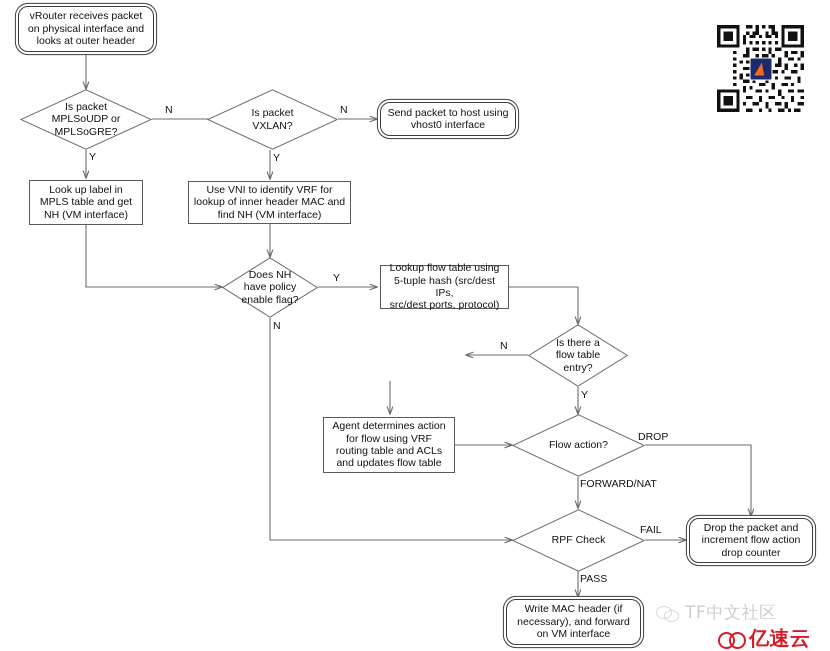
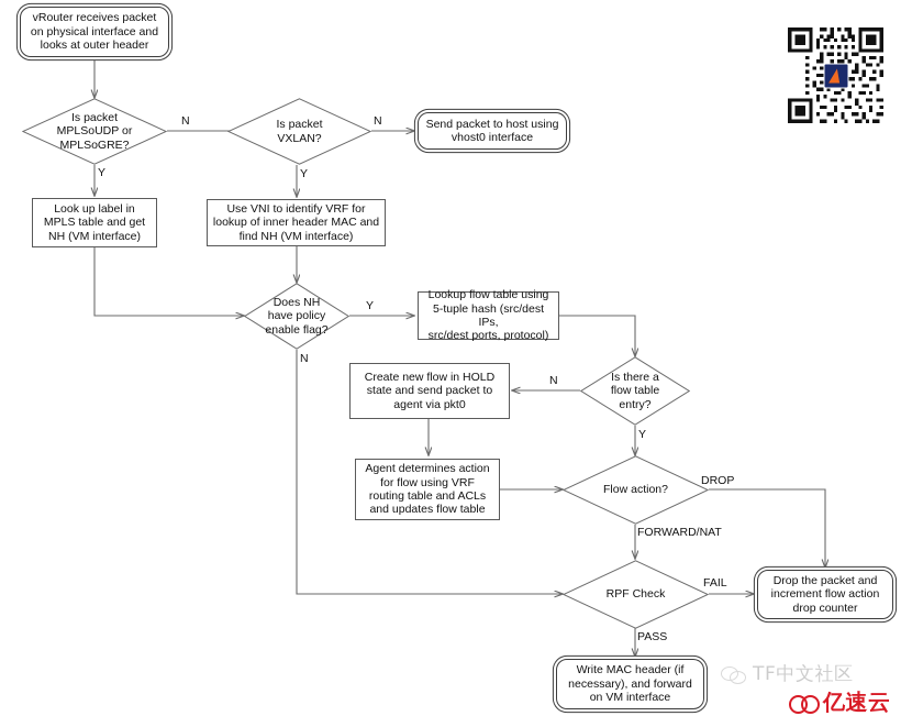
  vRouter receives packet
  on physical interface and
  looks at outer header
  Is packet
  MPLSoUDP or
  MPLSoGRE?
  Is packet
  VXLAN?
  Send packet to host using
  vhost0 interface
  Look up label in
  MPLS table and get
  NH (VM interface)
  Use VNI to identify VRF for
  lookup of inner header MAC and
  find NH (VM interface)
  Does NH
  have policy
  enable flag?
  Lookup flow table using
  5-tuple hash (src/dest IPs,
  src/dest ports, protocol)
  Is there a
  flow table
  entry?
+ Create new flow in HOLD
+ state and send packet to
+ agent via pkt0
  Agent determines action
  for flow using VRF
  routing table and ACLs
  and updates flow table
  Flow action?
  RPF Check
  Drop the packet and
  increment flow action
  drop counter
  Write MAC header (if
  necessary), and forward
  on VM interface
  N
  Y
  N
  Y
  Y
  N
  N
  Y
  DROP
  FORWARD/NAT
  FAIL
  PASS
  TF中文社区
  亿速云
